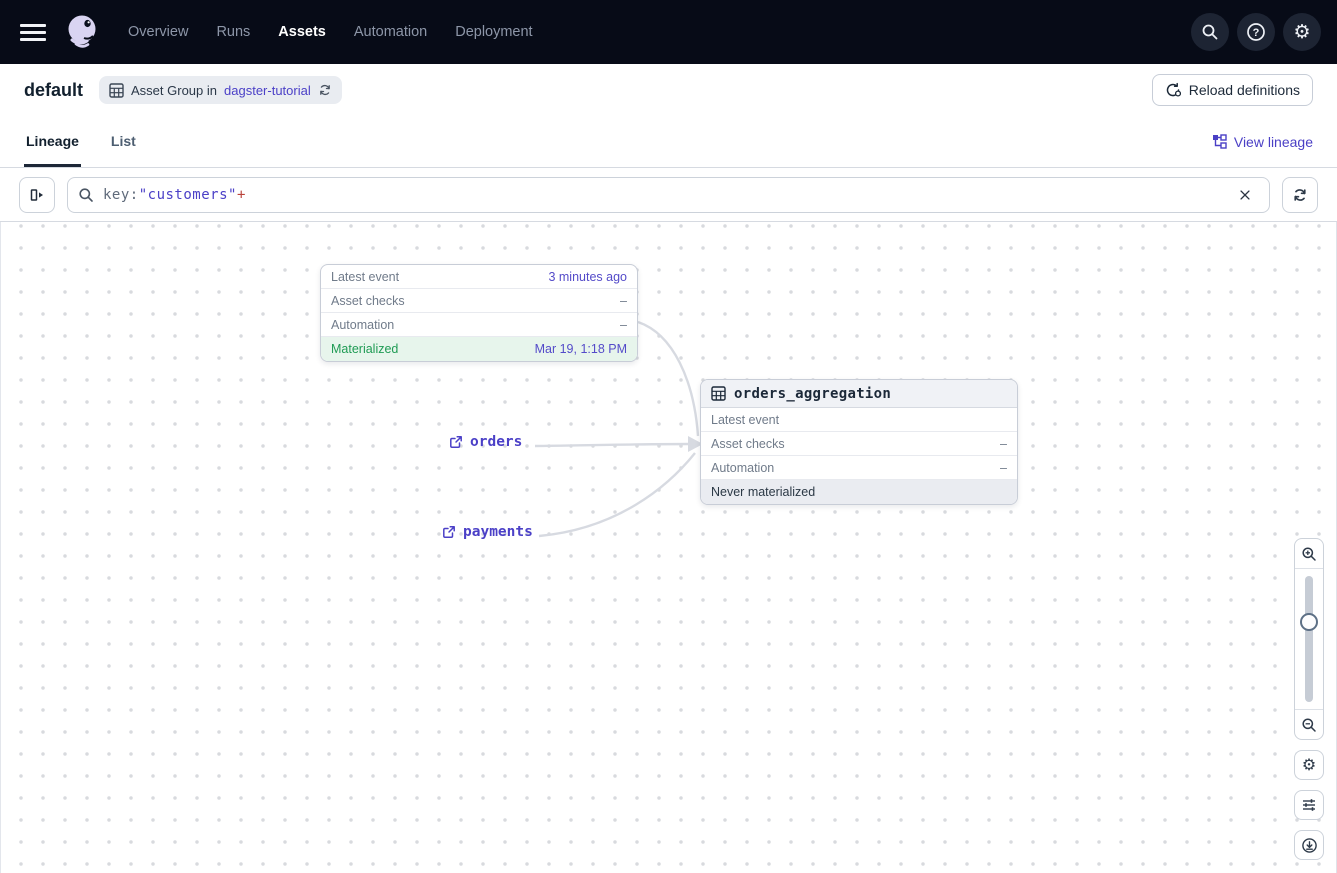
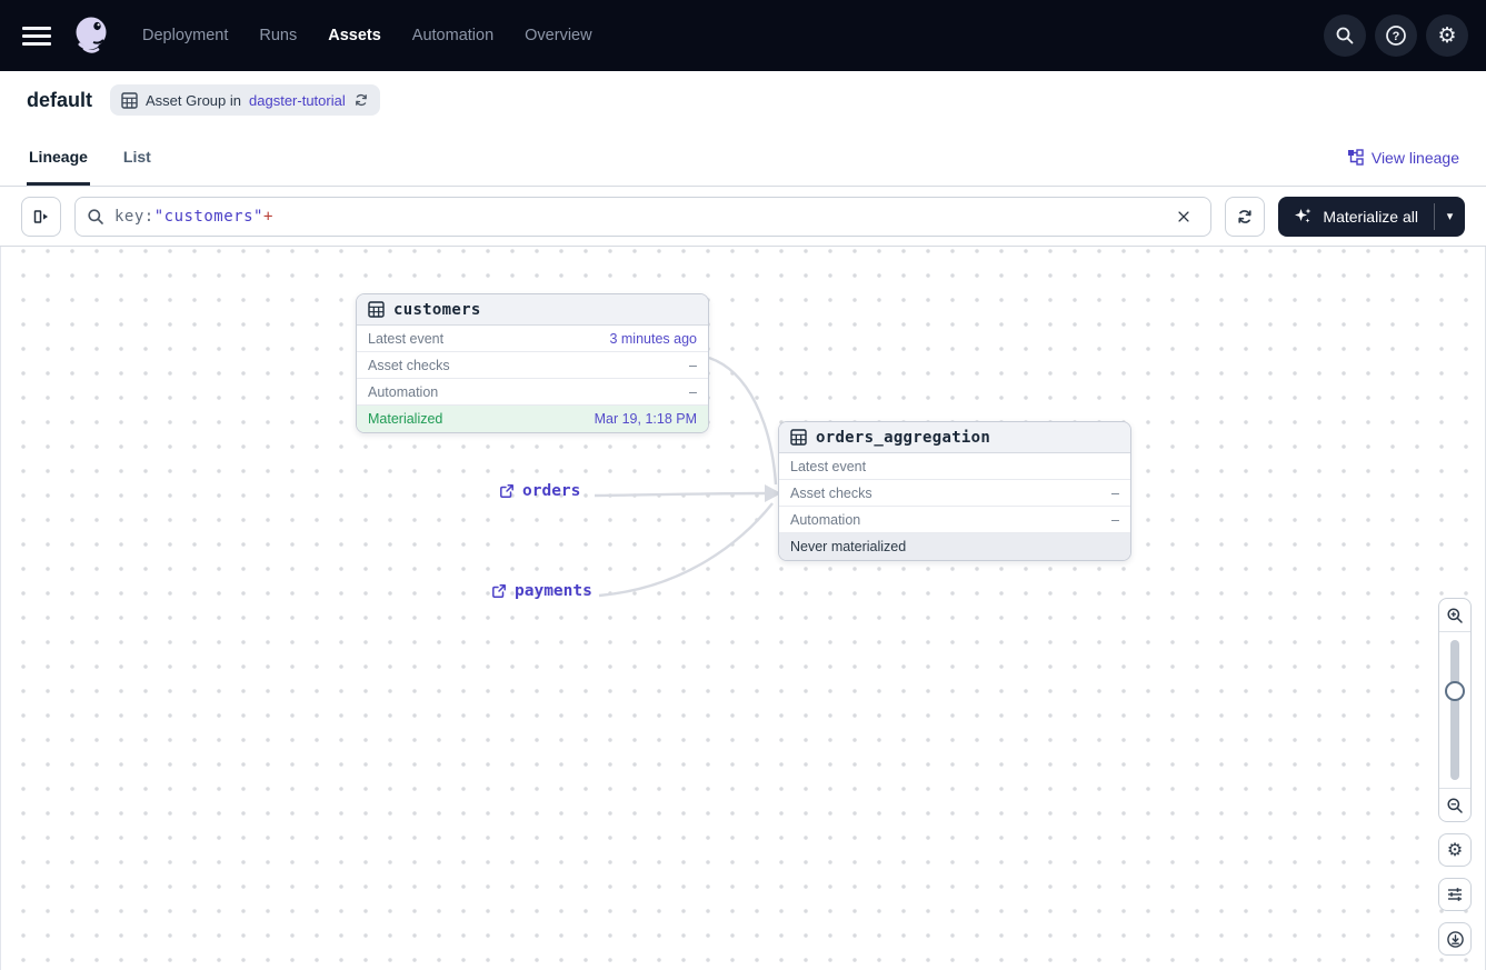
- Overview
+ Deployment
  Runs
  Assets
  Automation
- Deployment
+ Overview
  ?
  ⚙
  default
  Asset Group in
  dagster-tutorial
- Reload definitions
  Lineage
  List
  View lineage
  key:"customers"+
+ Materialize all
+ ▾
+ customers
  Latest event
  3 minutes ago
  Asset checks
  –
  Automation
  –
  Materialized
  Mar 19, 1:18 PM
  orders_aggregation
  Latest event
  Asset checks
  –
  Automation
  –
  Never materialized
  orders
  payments
  ⚙
